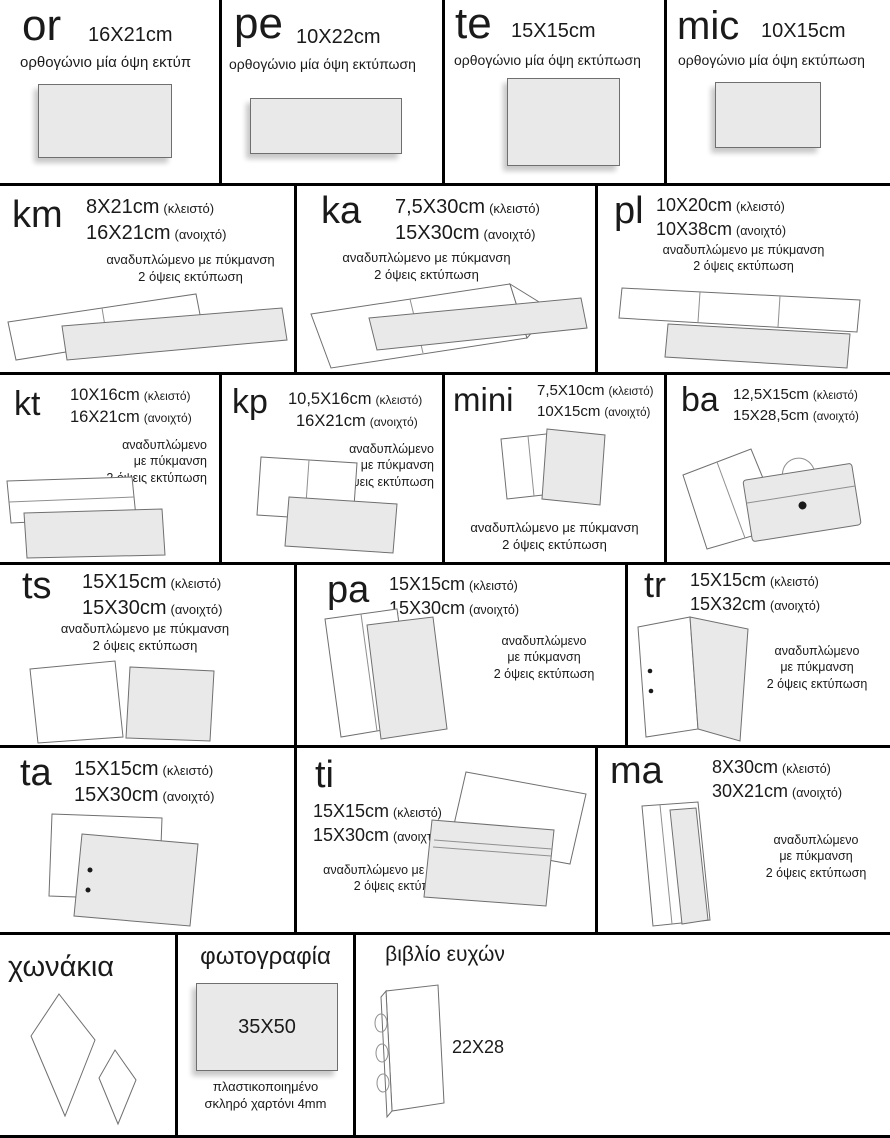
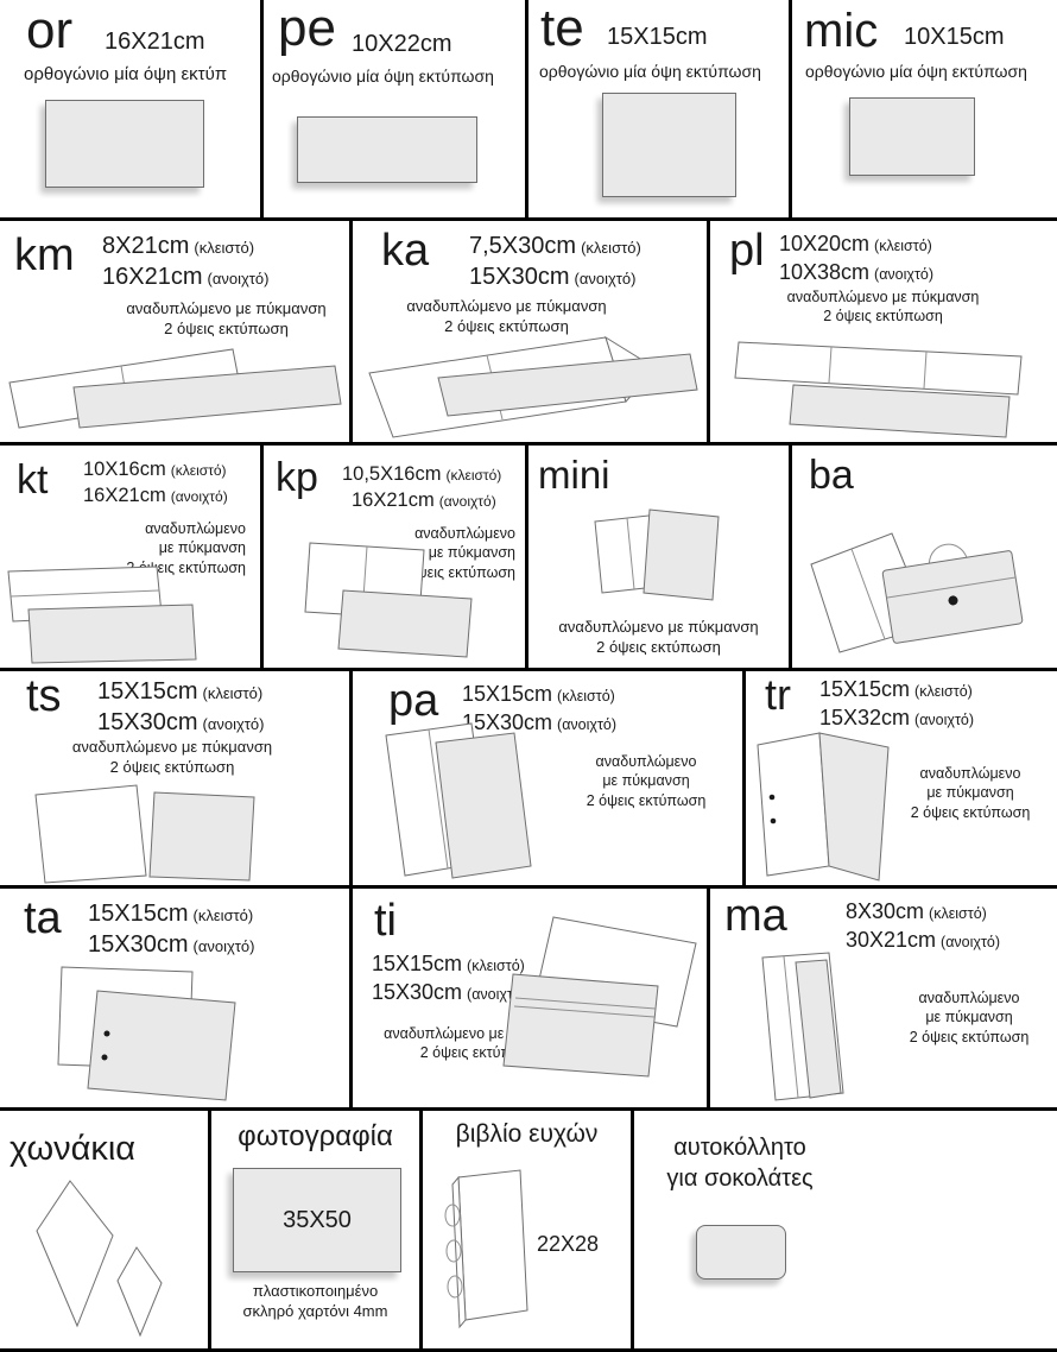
  or
  16X21cm
  ορθογώνιο μία όψη εκτύπ
  pe
  10X22cm
  ορθογώνιο μία όψη εκτύπωση
  te
  15X15cm
  ορθογώνιο μία όψη εκτύπωση
  mic
  10X15cm
  ορθογώνιο μία όψη εκτύπωση
  km
  8X21cm (κλειστό)
  16X21cm (ανοιχτό)
  αναδυπλώμενο με πύκμανση
  2 όψεις εκτύπωση
  ka
  7,5X30cm (κλειστό)
  15X30cm (ανοιχτό)
  αναδυπλώμενο με πύκμανση
  2 όψεις εκτύπωση
  pl
  10X20cm (κλειστό)
  10X38cm (ανοιχτό)
  αναδυπλώμενο με πύκμανση
  2 όψεις εκτύπωση
  kt
  10X16cm (κλειστό)
  16X21cm (ανοιχτό)
  αναδυπλώμενο
  με πύκμανση
  εις εκτύπωση
  kp
  10,5X16cm (κλειστό)
  16X21cm (ανοιχτό)
  αναδυπλώμενο
  με πύκμανση
  εις εκτύπωση
  mini
- 7,5X10cm (κλειστό)
- 10X15cm (ανοιχτό)
  αναδυπλώμενο με πύκμανση
  2 όψεις εκτύπωση
  ba
- 12,5X15cm (κλειστό)
- 15X28,5cm (ανοιχτό)
  ts
  15X15cm (κλειστό)
  15X30cm (ανοιχτό)
  αναδυπλώμενο με πύκμανση
  2 όψεις εκτύπωση
  pa
  15X15cm (κλειστό)
  15X30cm (ανοιχτό)
  αναδυπλώμενο
  με πύκμανση
  2 όψεις εκτύπωση
  tr
  15X15cm (κλειστό)
  15X32cm (ανοιχτό)
  αναδυπλώμενο
  με πύκμανση
  2 όψεις εκτύπωση
  ta
  15X15cm (κλειστό)
  15X30cm (ανοιχτό)
  ti
  15X15cm (κλειστό)
  15X30cm (ανοιχτ
  2 όψεις εκτύ
  ma
  8X30cm (κλειστό)
  30X21cm (ανοιχτό)
  αναδυπλώμενο
  με πύκμανση
  2 όψεις εκτύπωση
  χωνάκια
  φωτογραφία
  35X50
  πλαστικοποιημένο
  σκληρό χαρτόνι 4mm
  βιβλίο ευχών
  22X28
+ αυτοκόλλητο
+ για σοκολάτες
